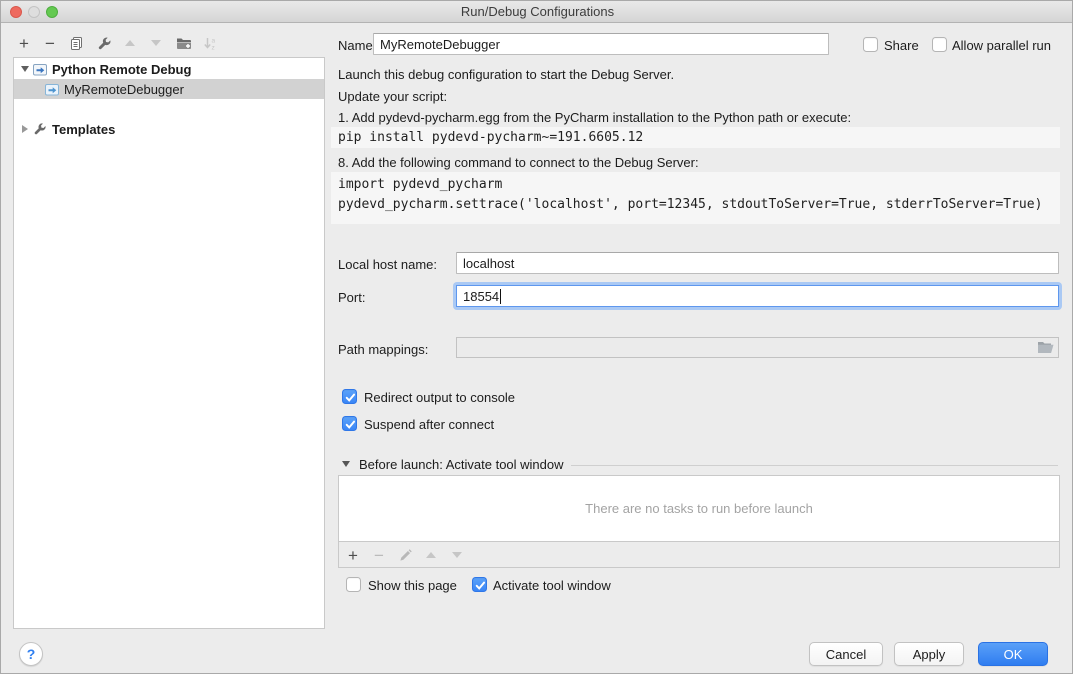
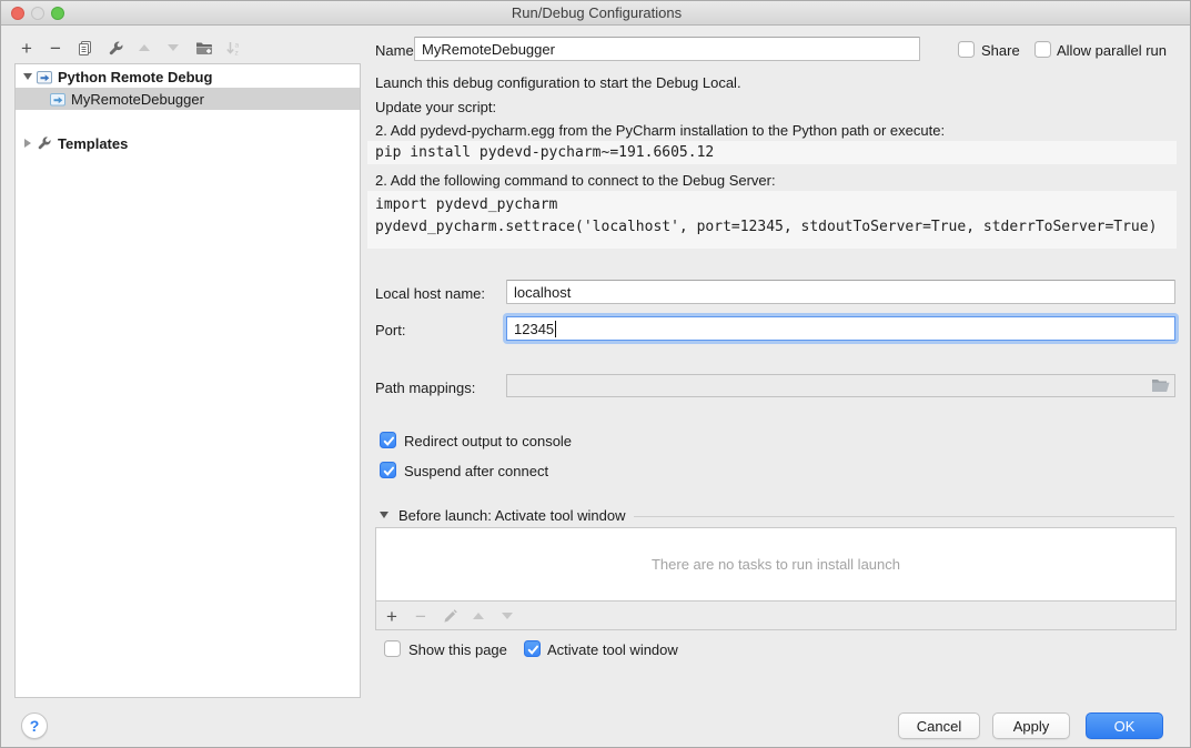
  Run/Debug Configurations
  +
  −
  Python Remote Debug
  MyRemoteDebugger
  Templates
  Name
  MyRemoteDebugger
  Share
  Allow parallel run
- Launch this debug configuration to start the Debug Server.
+ Launch this debug configuration to start the Debug Local.
  Update your script:
- 1. Add pydevd-pycharm.egg from the PyCharm installation to the Python path or execute:
+ 2. Add pydevd-pycharm.egg from the PyCharm installation to the Python path or execute:
  pip install pydevd-pycharm~=191.6605.12
- 8. Add the following command to connect to the Debug Server:
+ 2. Add the following command to connect to the Debug Server:
  import pydevd_pycharm
  pydevd_pycharm.settrace('localhost', port=12345, stdoutToServer=True, stderrToServer=True)
  Local host name:
  localhost
  Port:
- 18554
+ 12345
  Path mappings:
  Redirect output to console
  Suspend after connect
  Before launch: Activate tool window
- There are no tasks to run before launch
+ There are no tasks to run install launch
  +
  −
  Show this page
  Activate tool window
  ?
  Cancel
  Apply
  OK
